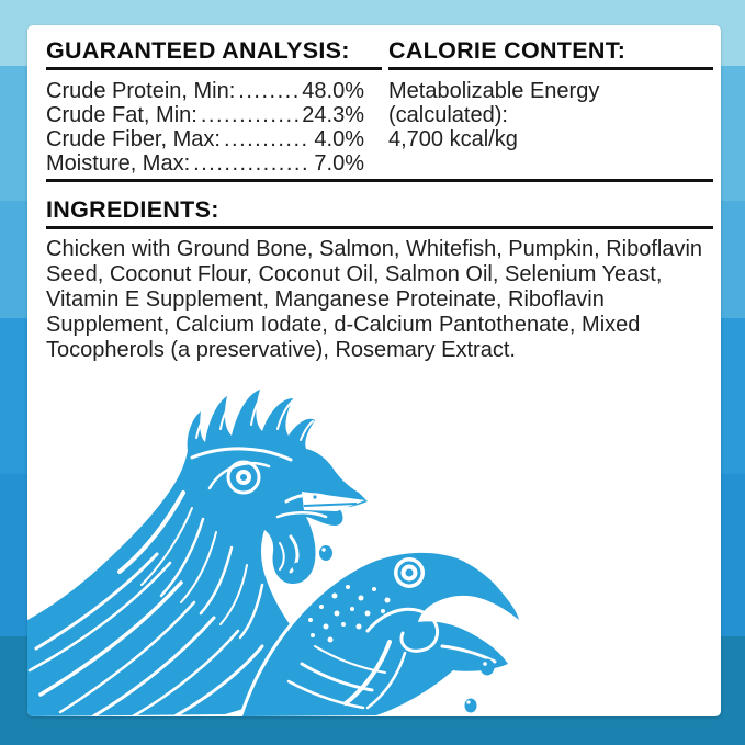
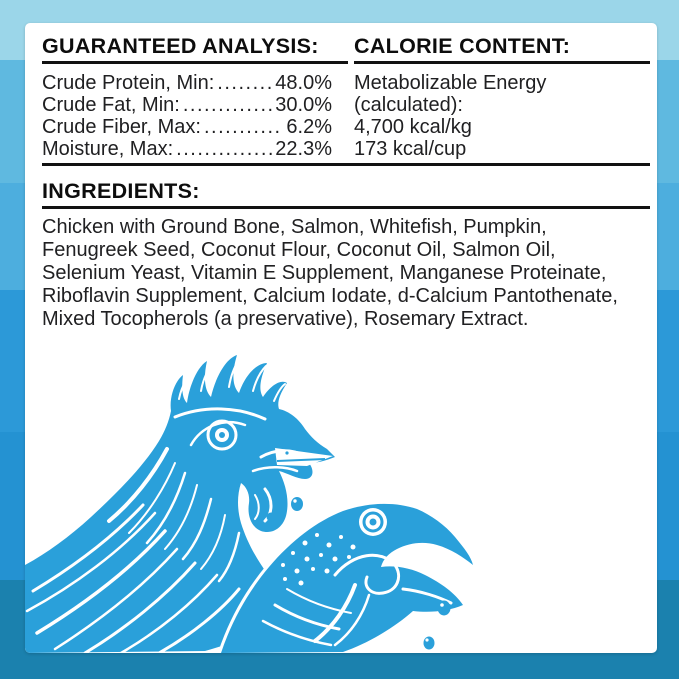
  GUARANTEED ANALYSIS:
  Crude Protein, Min:
  48.0%
  Crude Fat, Min:
- 24.3%
+ 30.0%
  Crude Fiber, Max:
- 4.0%
+ 6.2%
  Moisture, Max:
- 7.0%
+ 22.3%
  CALORIE CONTENT:
  Metabolizable Energy
  (calculated):
  4,700 kcal/kg
+ 173 kcal/cup
  INGREDIENTS:
- Chicken with Ground Bone, Salmon, Whitefish, Pumpkin, Riboflavin Seed, Coconut Flour, Coconut Oil, Salmon Oil, Selenium Yeast, Vitamin E Supplement, Manganese Proteinate, Riboflavin Supplement, Calcium Iodate, d-Calcium Pantothenate, Mixed Tocopherols (a preservative), Rosemary Extract.
+ Chicken with Ground Bone, Salmon, Whitefish, Pumpkin, Fenugreek Seed, Coconut Flour, Coconut Oil, Salmon Oil, Selenium Yeast, Vitamin E Supplement, Manganese Proteinate, Riboflavin Supplement, Calcium Iodate, d-Calcium Pantothenate, Mixed Tocopherols (a preservative), Rosemary Extract.
